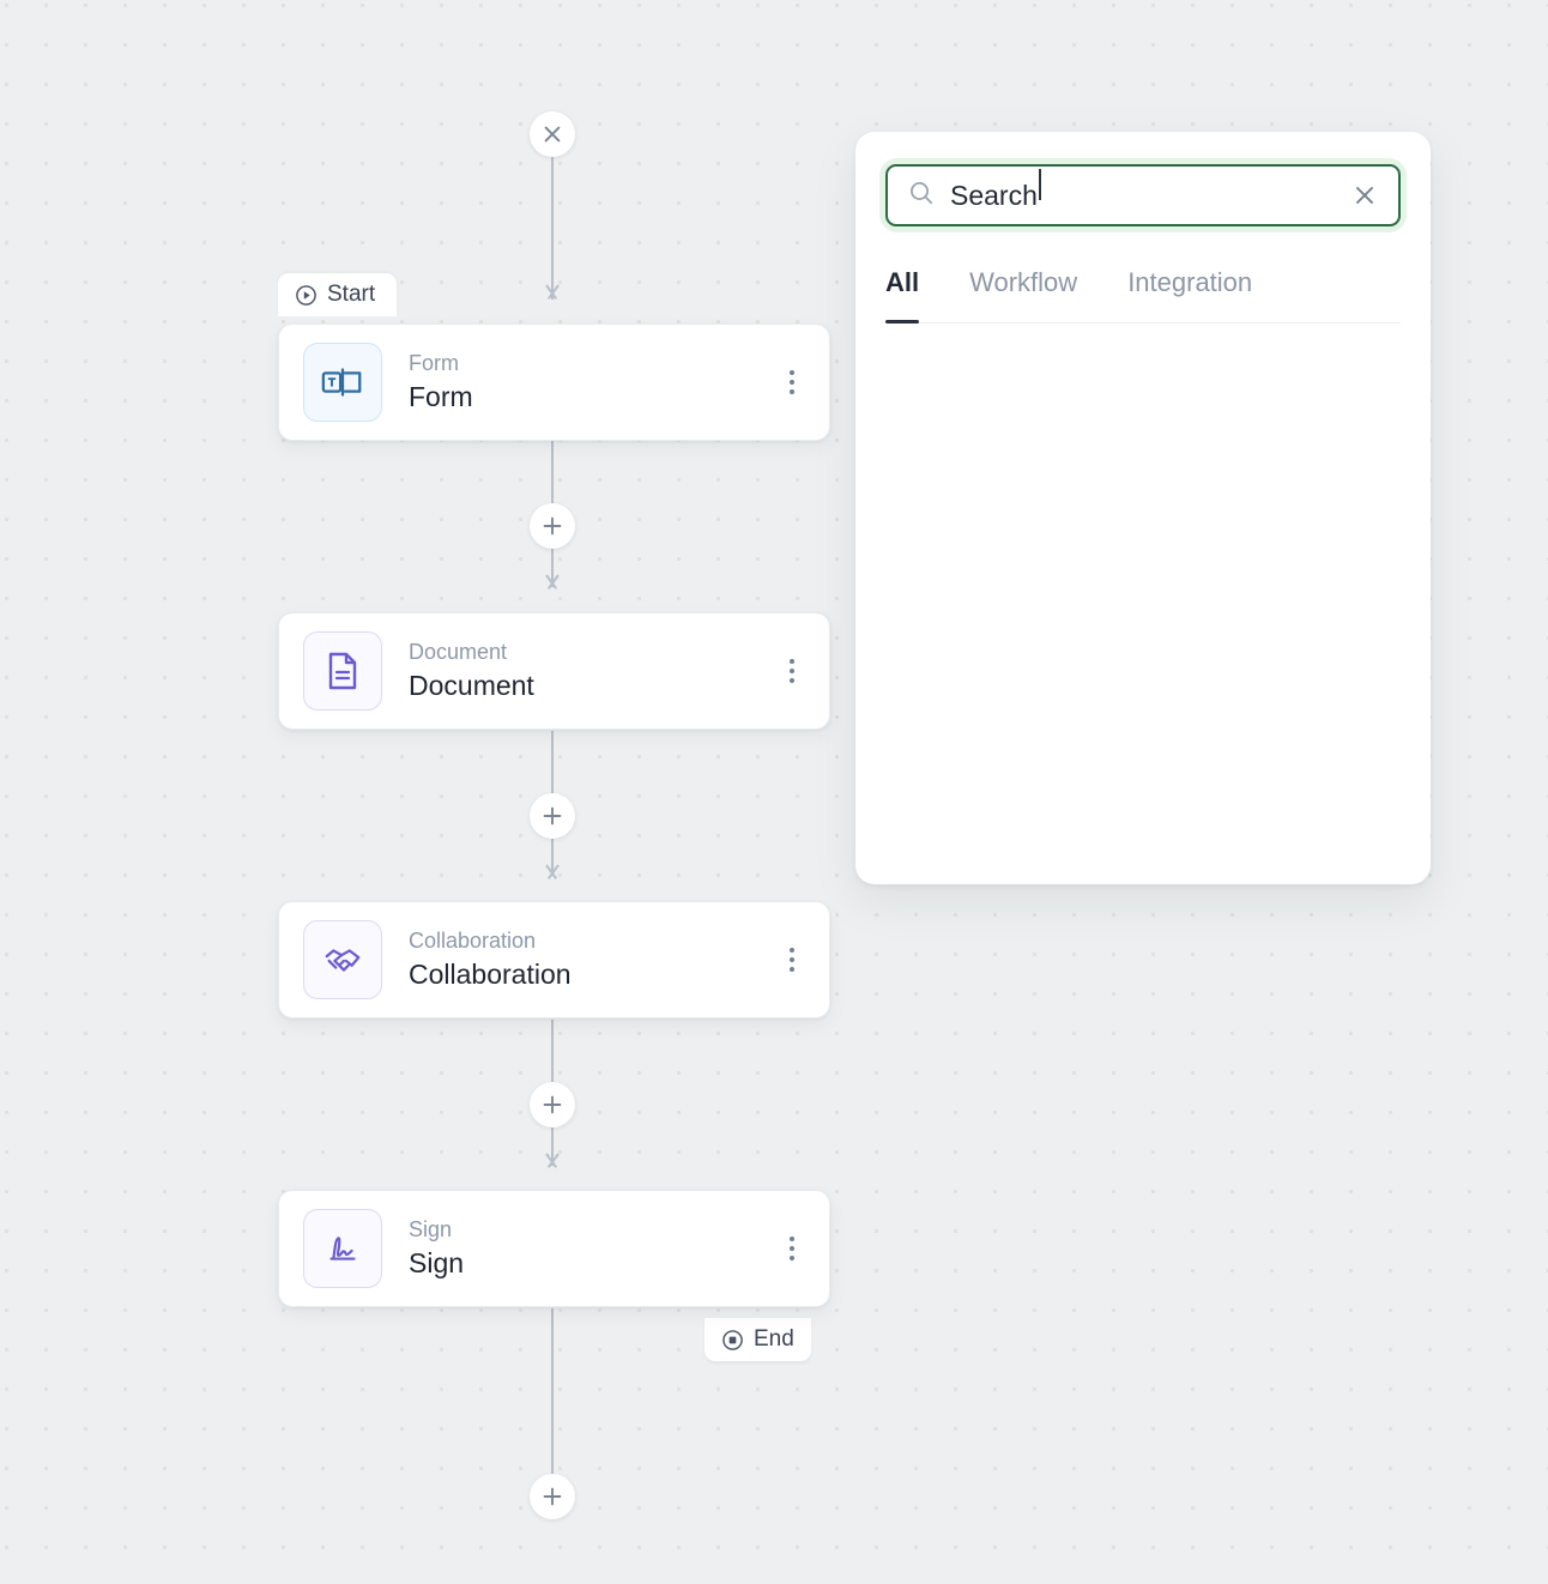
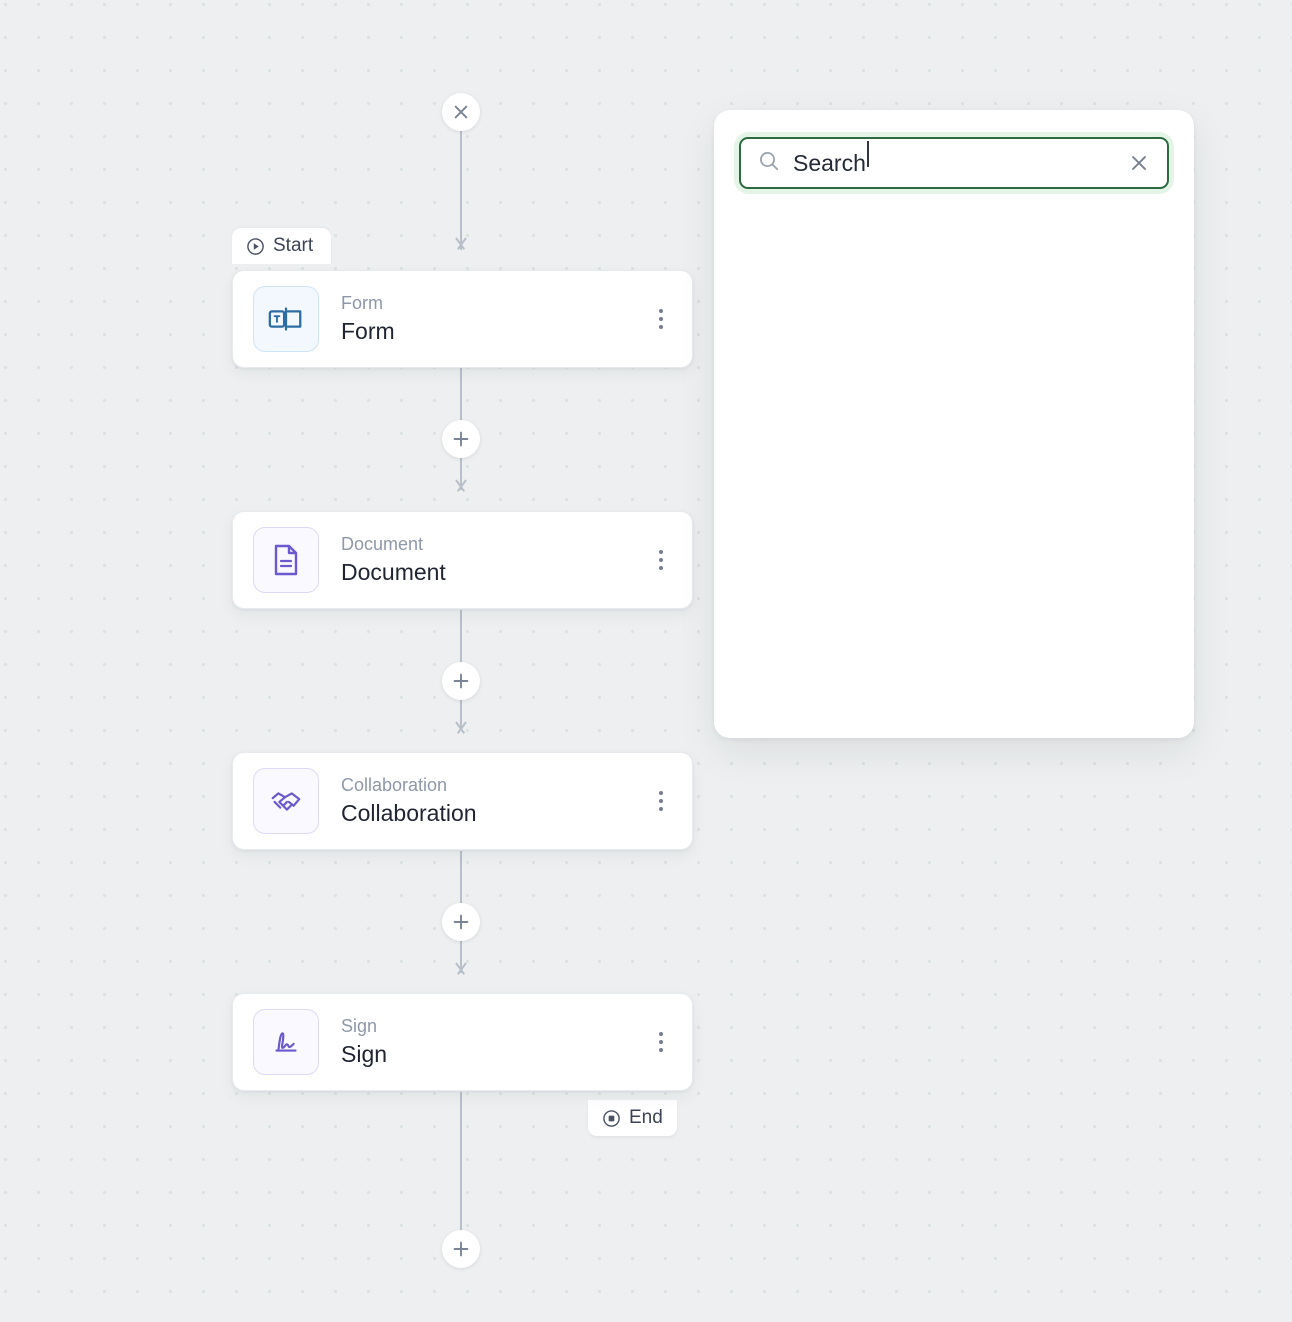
  Start
  Form
  Form
  Document
  Document
  Collaboration
  Collaboration
  Sign
  Sign
  End
  Search
- All
- Workflow
- Integration
